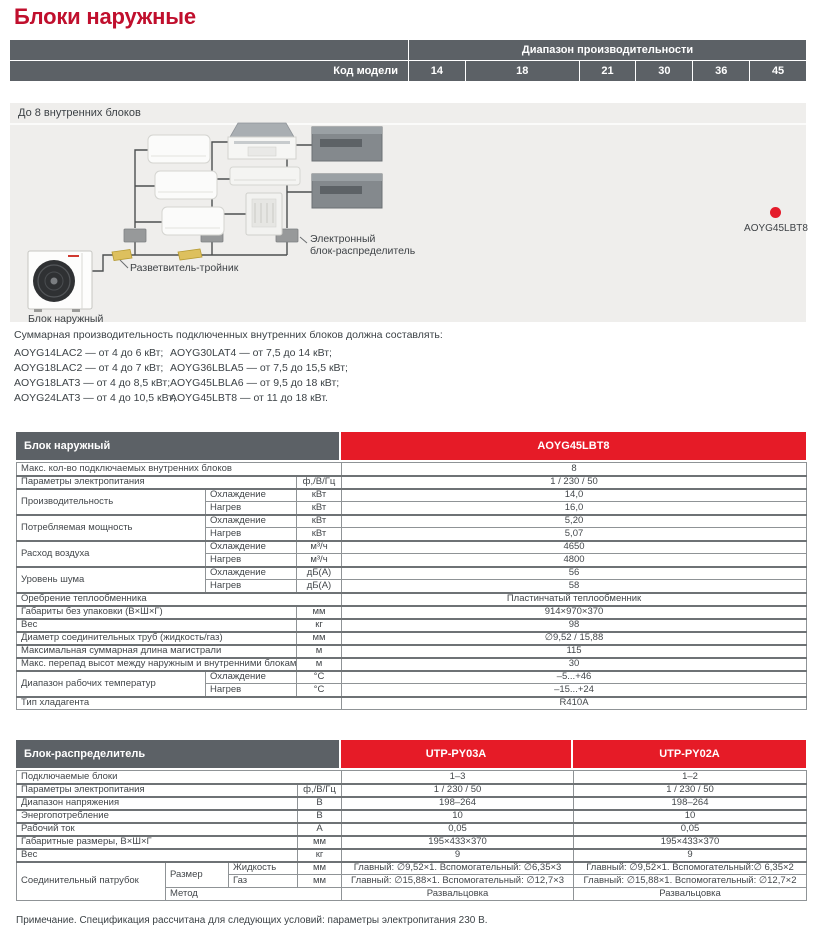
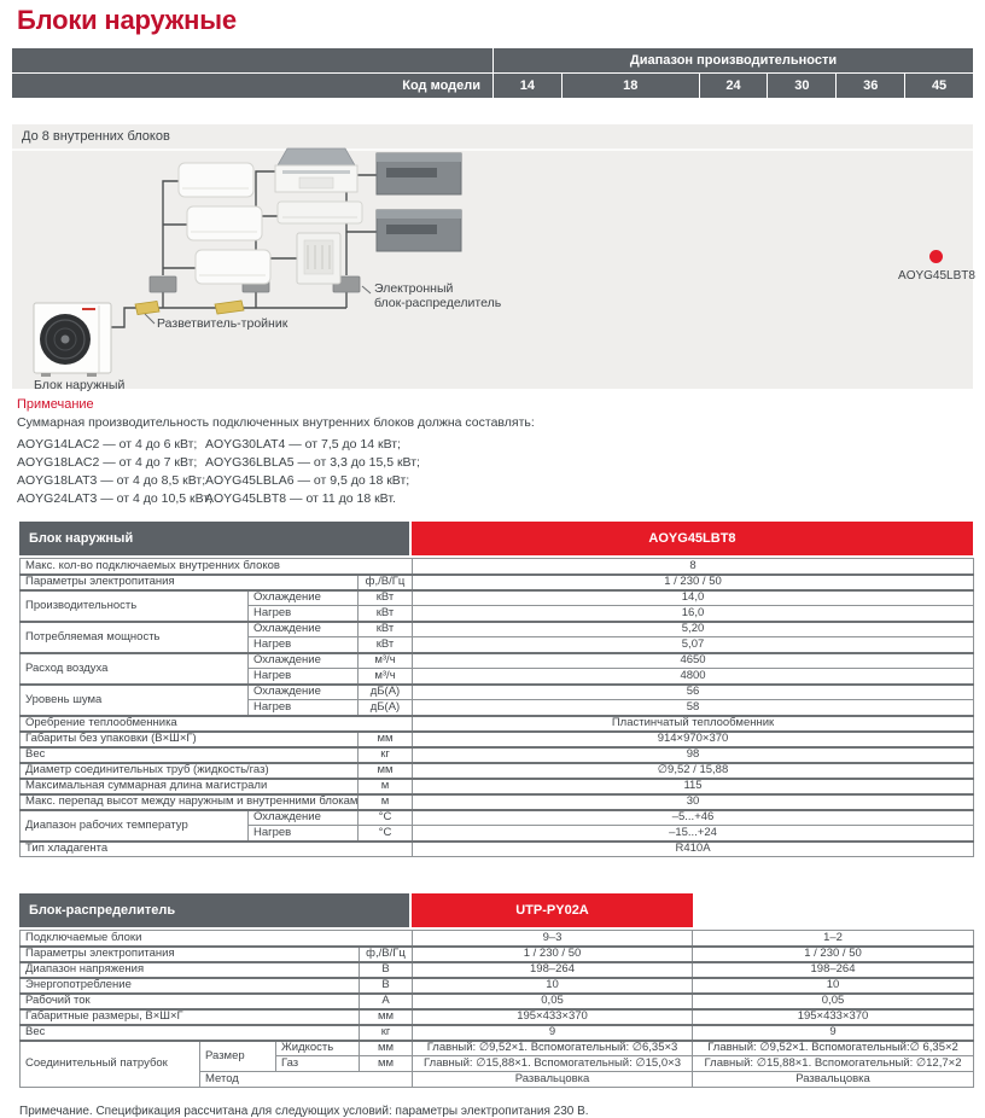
  Блоки наружные
  Диапазон производительности
  Код модели
  14
  18
- 21
+ 24
  30
  36
  45
  До 8 внутренних блоков
  Разветвитель-тройник
  Электронный
  блок-распределитель
  Блок наружный
  AOYG45LBT8
+ Примечание
  Суммарная производительность подключенных внутренних блоков должна составлять:
  AOYG14LAC2 — от 4 до 6 кВт;
  AOYG18LAC2 — от 4 до 7 кВт;
  AOYG18LAT3 — от 4 до 8,5 кВт;
  AOYG24LAT3 — от 4 до 10,5 кВ
  AOYG30LAT4 — от 7,5 до 14 кВт;
- AOYG36LBLA5 — от 7,5 до 15,5 кВт;
+ AOYG36LBLA5 — от 3,3 до 15,5 кВт;
  AOYG45LBLA6 — от 9,5 до 18 кВт;
  AOYG45LBT8 — от 11 до 18 кВт.
  Блок наружный
  AOYG45LBT8
  Макс. кол-во подключаемых внутренних блоков	8
  Параметры электропитания	ф,/В/Гц	1 / 230 / 50
  Производительность	Охлаждение	кВт	14,0
  Нагрев	кВт	16,0
  Потребляемая мощность	Охлаждение	кВт	5,20
  Нагрев	кВт	5,07
  Расход воздуха	Охлаждение	м³/ч	4650
  Нагрев	м³/ч	4800
  Уровень шума	Охлаждение	дБ(А)	56
  Нагрев	дБ(А)	58
  Оребрение теплообменника	Пластинчатый теплообменник
  Габариты без упаковки (В×Ш×Г)	мм	914×970×370
  Вес	кг	98
  Диаметр соединительных труб (жидкость/газ)	мм	∅9,52 / 15,88
  Максимальная суммарная длина магистрали	м	115
  Макс. перепад высот между наружным и внутренними блокам	м	30
  Диапазон рабочих температур	Охлаждение	°С	–5...+46
  Нагрев	°С	–15...+24
  Тип хладагента	R410A
  Блок-распределитель
- UTP-PY03A
  UTP-PY02A
- Подключаемые блоки	1–3	1–2
+ Подключаемые блоки	9–3	1–2
  Параметры электропитания	ф,/В/Гц	1 / 230 / 50	1 / 230 / 50
  Диапазон напряжения	В	198–264	198–264
  Энергопотребление	В	10	10
  Рабочий ток	А	0,05	0,05
  Габаритные размеры, В×Ш×Г	мм	195×433×370	195×433×370
  Вес	кг	9	9
  Соединительный патрубок	Размер	Жидкость	мм	Главный: ∅9,52×1. Вспомогательный: ∅6,35×3	Главный: ∅9,52×1. Вспомогательный:∅ 6,35×2
- Газ	мм	Главный: ∅15,88×1. Вспомогательный: ∅12,7×3	Главный: ∅15,88×1. Вспомогательный: ∅12,7×2
+ Газ	мм	Главный: ∅15,88×1. Вспомогательный: ∅15,0×3	Главный: ∅15,88×1. Вспомогательный: ∅12,7×2
  Метод	Развальцовка	Развальцовка
  Примечание. Спецификация рассчитана для следующих условий: параметры электропитания 230 В.
